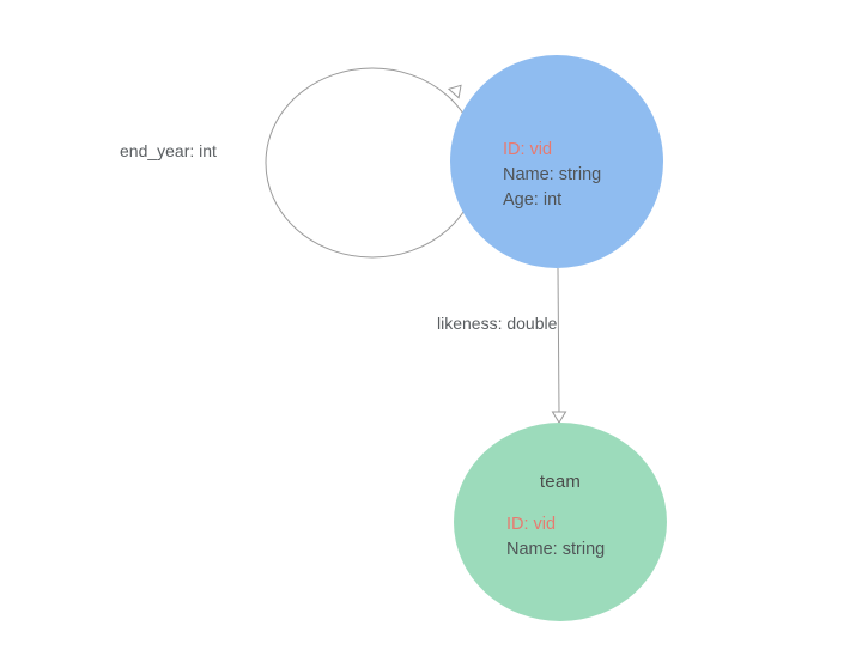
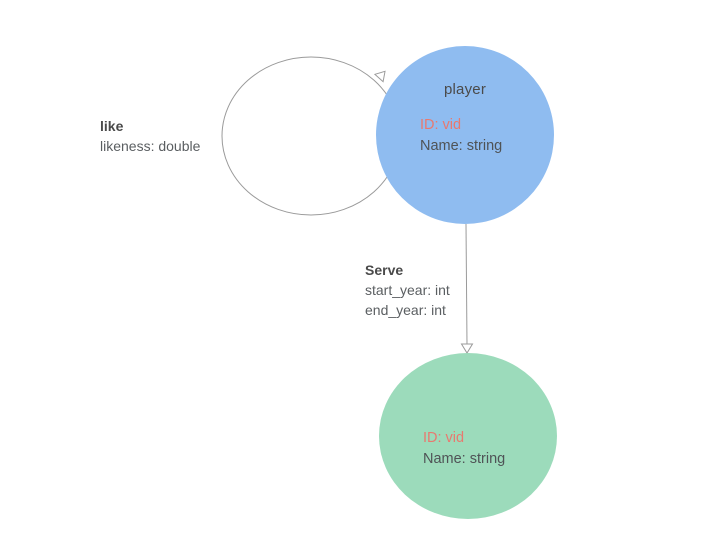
+ player
  ID: vid
  Name: string
- Age: int
- team
  ID: vid
  Name: string
+ like
- end_year: int
+ likeness: double
+ Serve
+ start_year: int
- likeness: double
+ end_year: int
